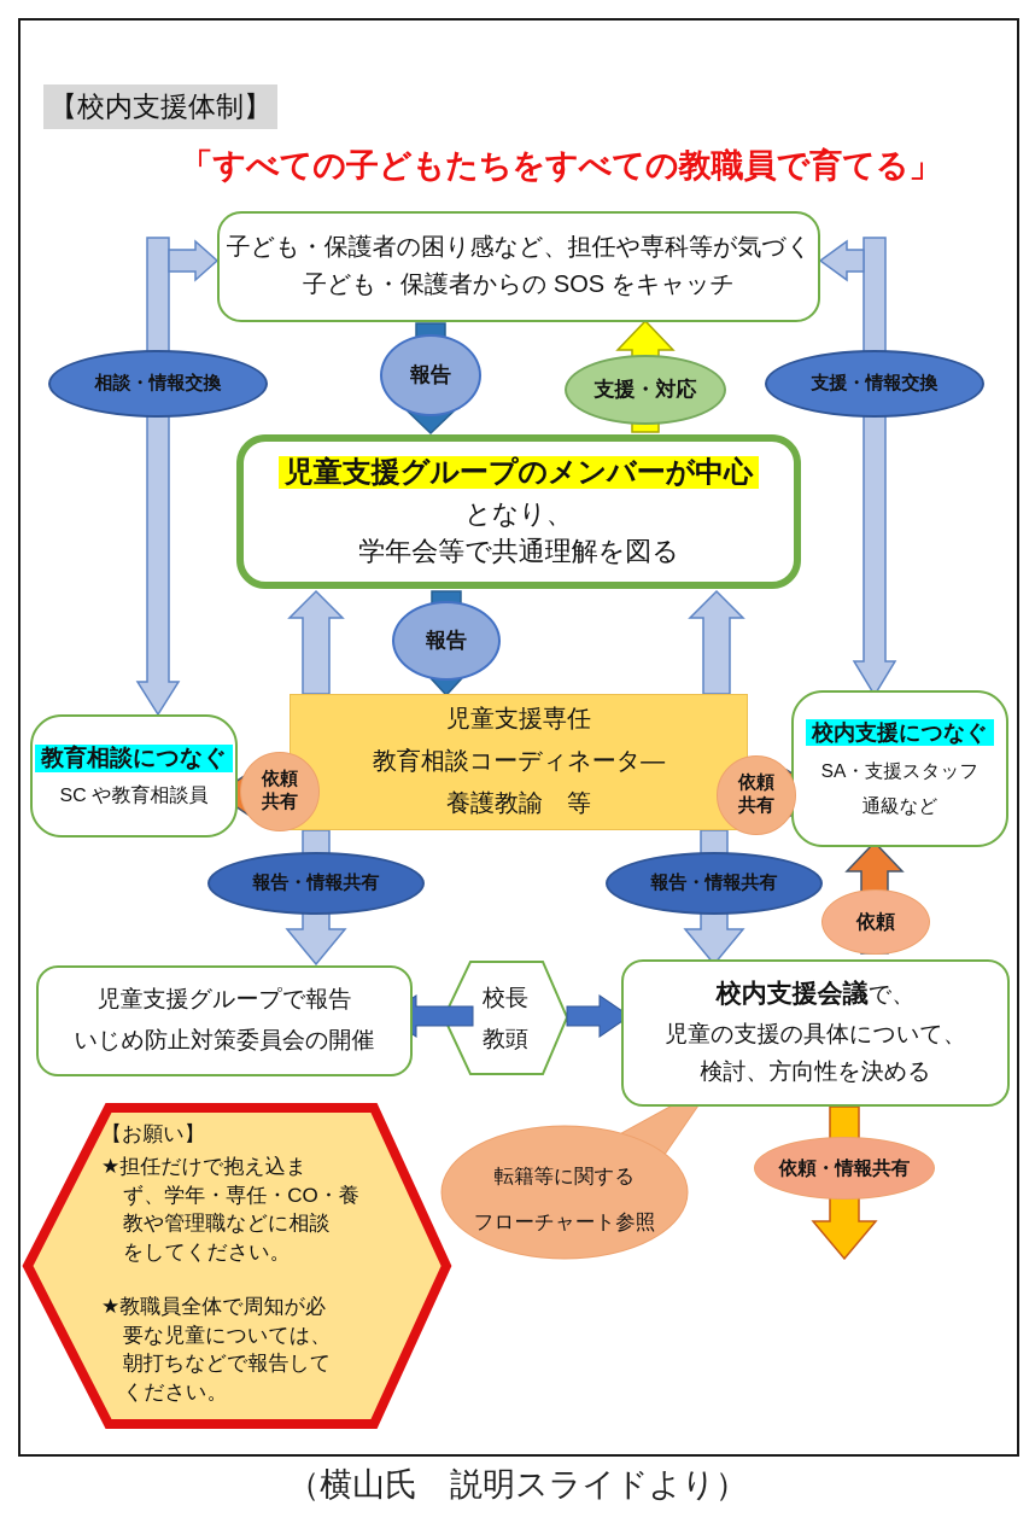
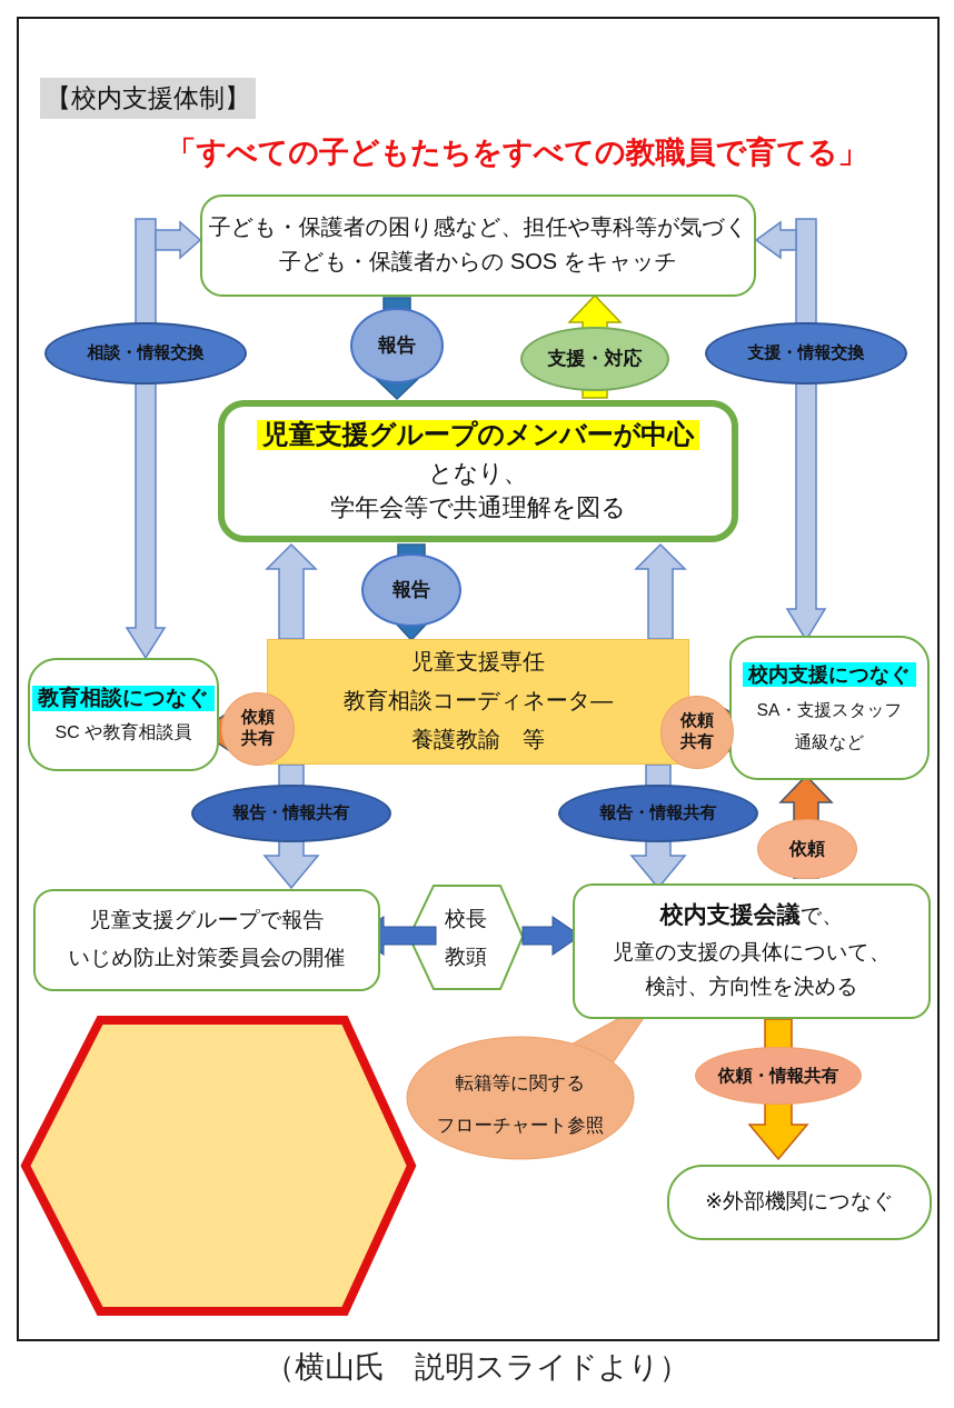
  【校内支援体制】
  「すべての子どもたちをすべての教職員で育てる」
  子ども・保護者の困り感など、担任や専科等が気づく
  子ども・保護者からの SOS をキャッチ
  相談・情報交換
  支援・情報交換
  報告
  支援・対応
  児童支援グループのメンバーが中心
  となり、
  学年会等で共通理解を図る
  報告
  児童支援専任
  教育相談コーディネータ―
  養護教諭 等
  依頼
  共有
  依頼
  共有
  教育相談につなぐ
  SC や教育相談員
  校内支援につなぐ
  SA・支援スタッフ
  通級など
  報告・情報共有
  報告・情報共有
  依頼
  児童支援グループで報告
  いじめ防止対策委員会の開催
  校長
  教頭
  校内支援会議で、
  児童の支援の具体について、
  検討、方向性を決める
  転籍等に関する
  フローチャート参照
- 【お願い】
- ★担任だけで抱え込ま
- ず、学年・専任・CO・養
- 教や管理職などに相談
- をしてください。
- ★教職員全体で周知が必
- 要な児童については、
- 朝打ちなどで報告して
- ください。
  依頼・情報共有
+ ※外部機関につなぐ
  （横山氏 説明スライドより）
